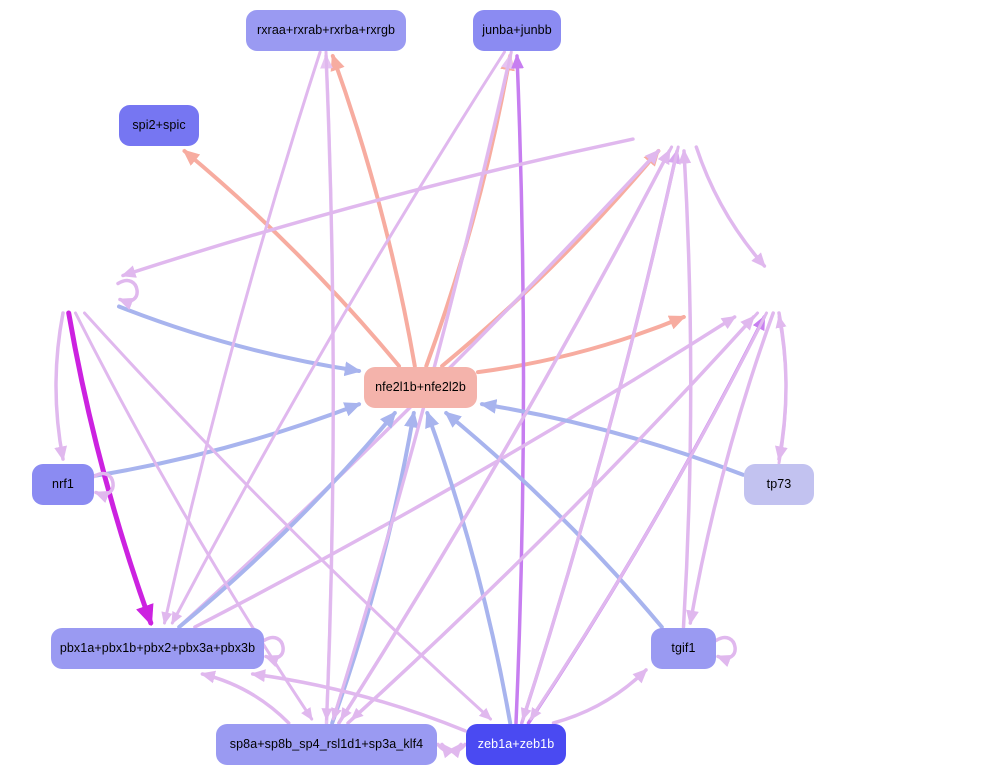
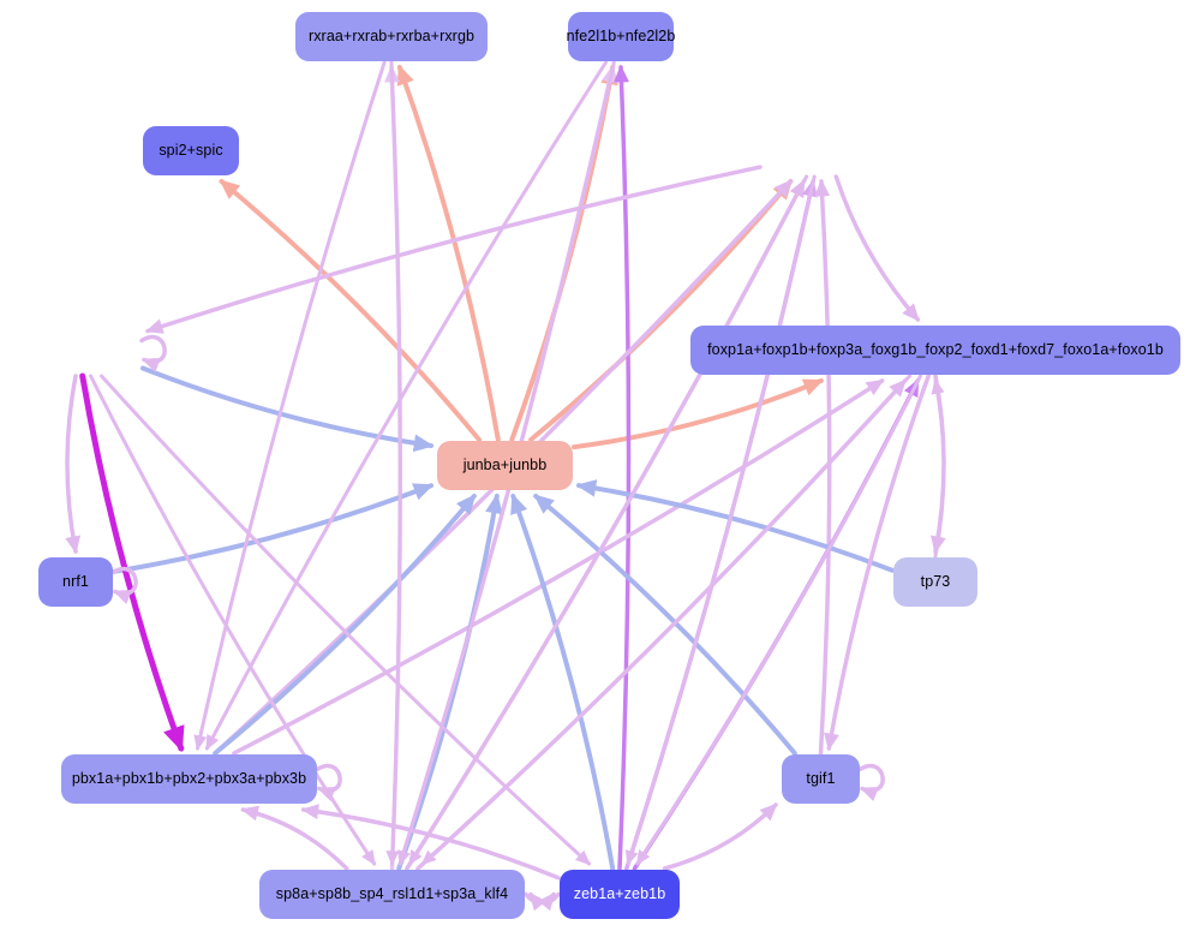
  rxraa+rxrab+rxrba+rxrgb
- junba+junbb
+ nfe2l1b+nfe2l2b
  spi2+spic
+ foxp1a+foxp1b+foxp3a_foxg1b_foxp2_foxd1+foxd7_foxo1a+foxo1b
- nfe2l1b+nfe2l2b
+ junba+junbb
  nrf1
  tp73
  pbx1a+pbx1b+pbx2+pbx3a+pbx3b
  tgif1
  sp8a+sp8b_sp4_rsl1d1+sp3a_klf4
  zeb1a+zeb1b
